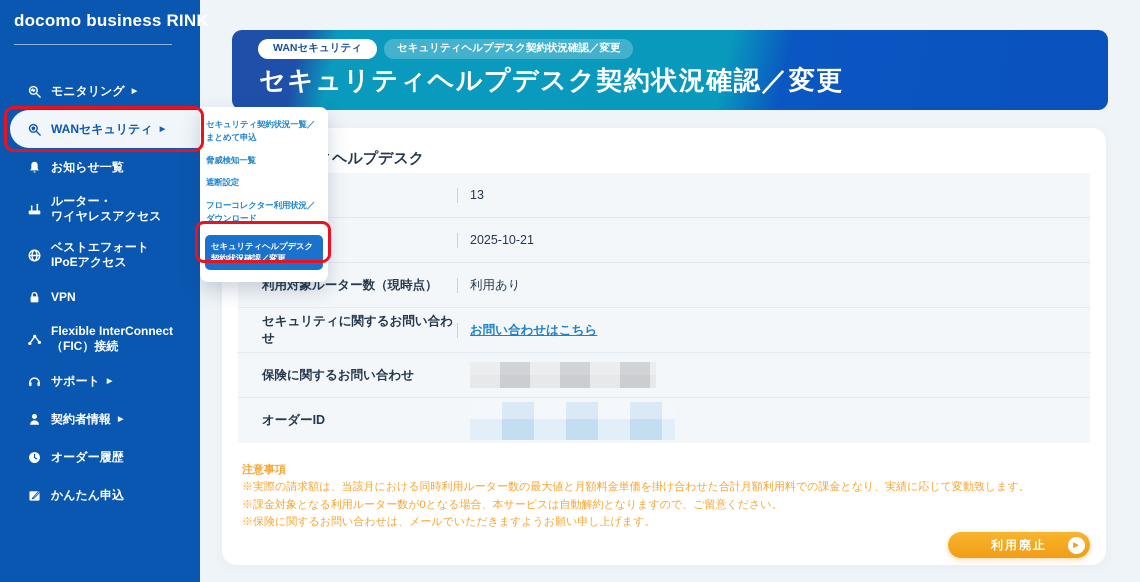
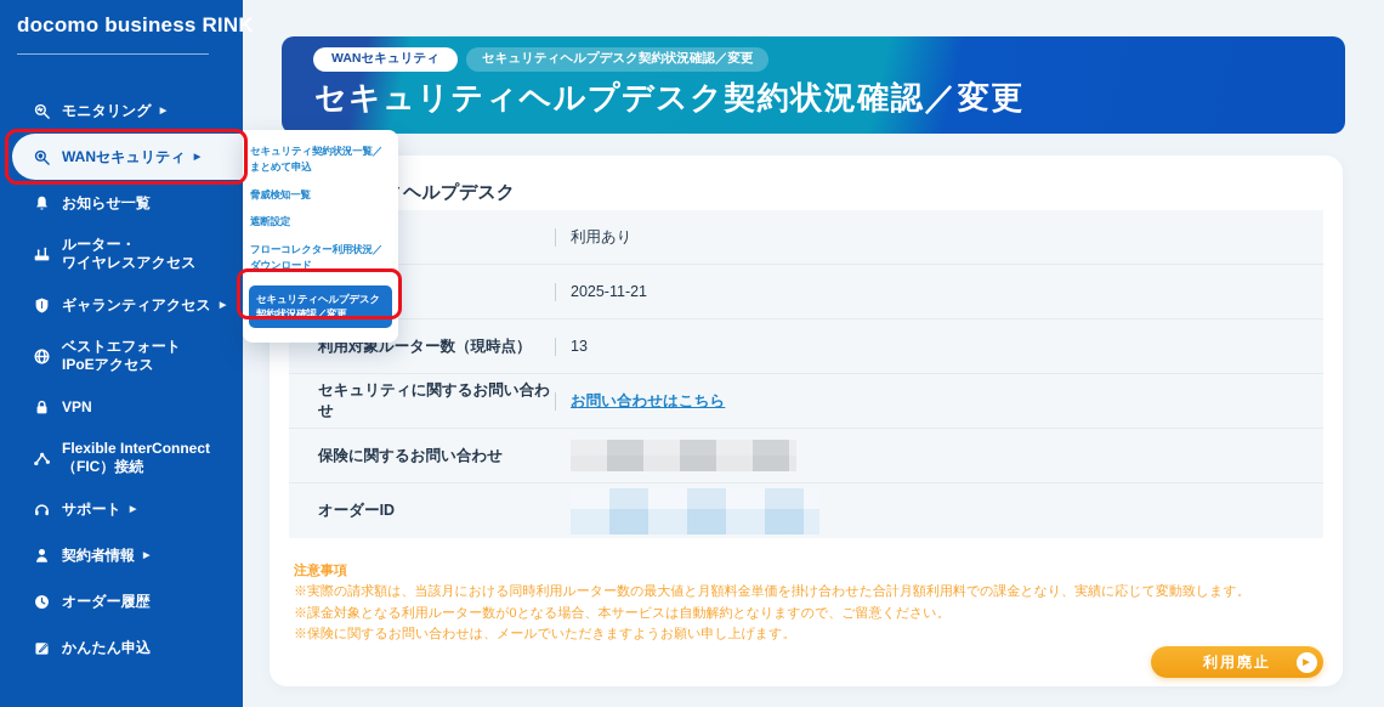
  docomo business RINK
  モニタリング
  WANセキュリティ
  お知らせ一覧
  ルーター・
  ワイヤレスアクセス
+ ギャランティアクセス
  ベストエフォート
  IPoEアクセス
  VPN
  Flexible InterConnect
  （FIC）接続
  サポート
  契約者情報
  オーダー履歴
  かんたん申込
  WANセキュリティ
  セキュリティヘルプデスク契約状況確認／変更
  セキュリティヘルプデスク契約状況確認／変更
- 13
+ 利用あり
- 2025-10-21
+ 2025-11-21
  利用対象ルーター数（現時点）
- 利用あり
+ 13
  セキュリティに関するお問い合わせ
  お問い合わせはこちら
  保険に関するお問い合わせ
  オーダーID
  注意事項
  ※実際の請求額は、当該月における同時利用ルーター数の最大値と月額料金単価を掛け合わせた合計月額利用料での課金となり、実績に応じて変動致します。
  ※課金対象となる利用ルーター数が0となる場合、本サービスは自動解約となりますので、ご留意ください。
  ※保険に関するお問い合わせは、メールでいただきますようお願い申し上げます。
  利用廃止
  セキュリティ契約状況一覧／まとめて申込
  脅威検知一覧
  遮断設定
  フローコレクター利用状況／ダウンロード
  セキュリティヘルプデスク契約状況確認／変更
